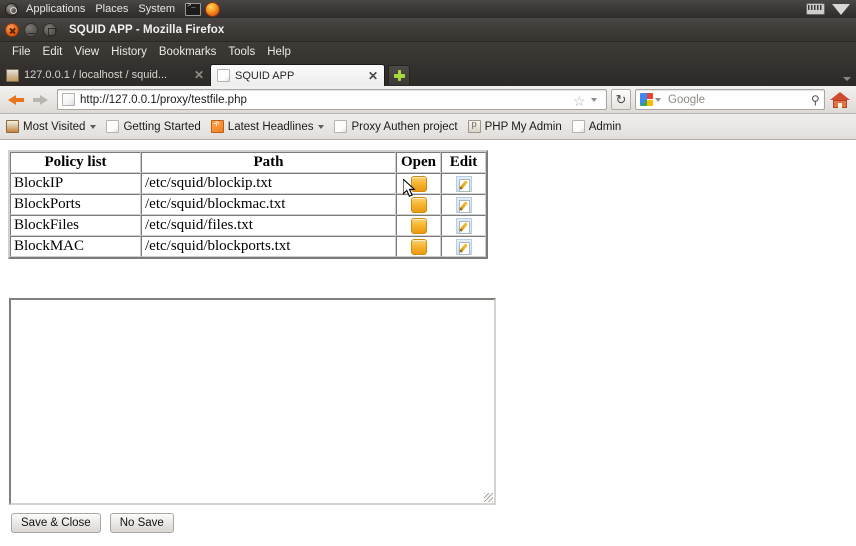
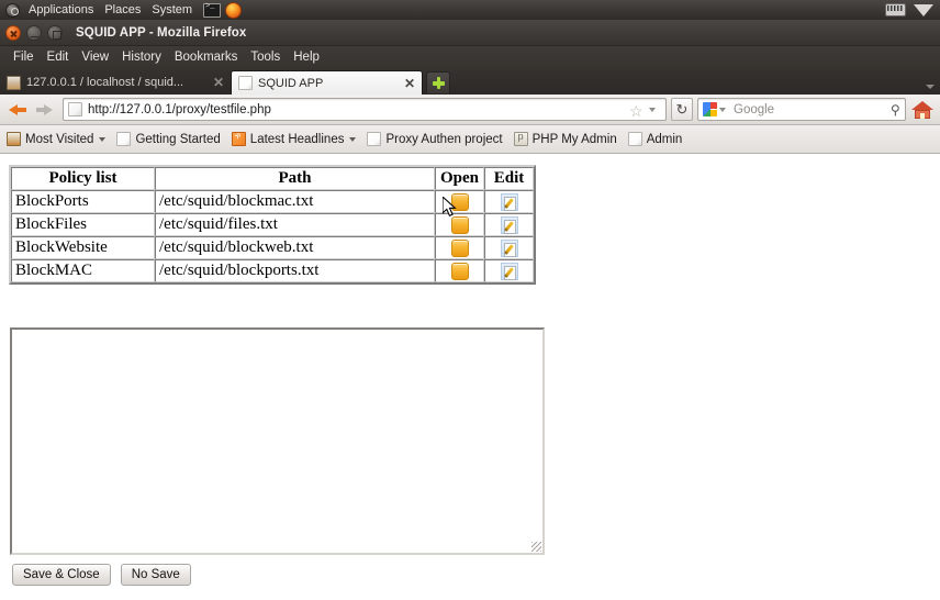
  Applications
  Places
  System
  SQUID APP - Mozilla Firefox
  File
  Edit
  View
  History
  Bookmarks
  Tools
  Help
  127.0.0.1 / localhost / squid...
  ✕
  SQUID APP
  ✕
  http://127.0.0.1/proxy/testfile.php
  ☆
  ↻
  Google
  Most Visited
  Getting Started
  Latest Headlines
  Proxy Authen project
  PHP My Admin
  Admin
  Policy list	Path	Open	Edit
- BlockIP	/etc/squid/blockip.txt
  BlockPorts	/etc/squid/blockmac.txt
  BlockFiles	/etc/squid/files.txt
+ BlockWebsite	/etc/squid/blockweb.txt
  BlockMAC	/etc/squid/blockports.txt
  Save & Close
  No Save
